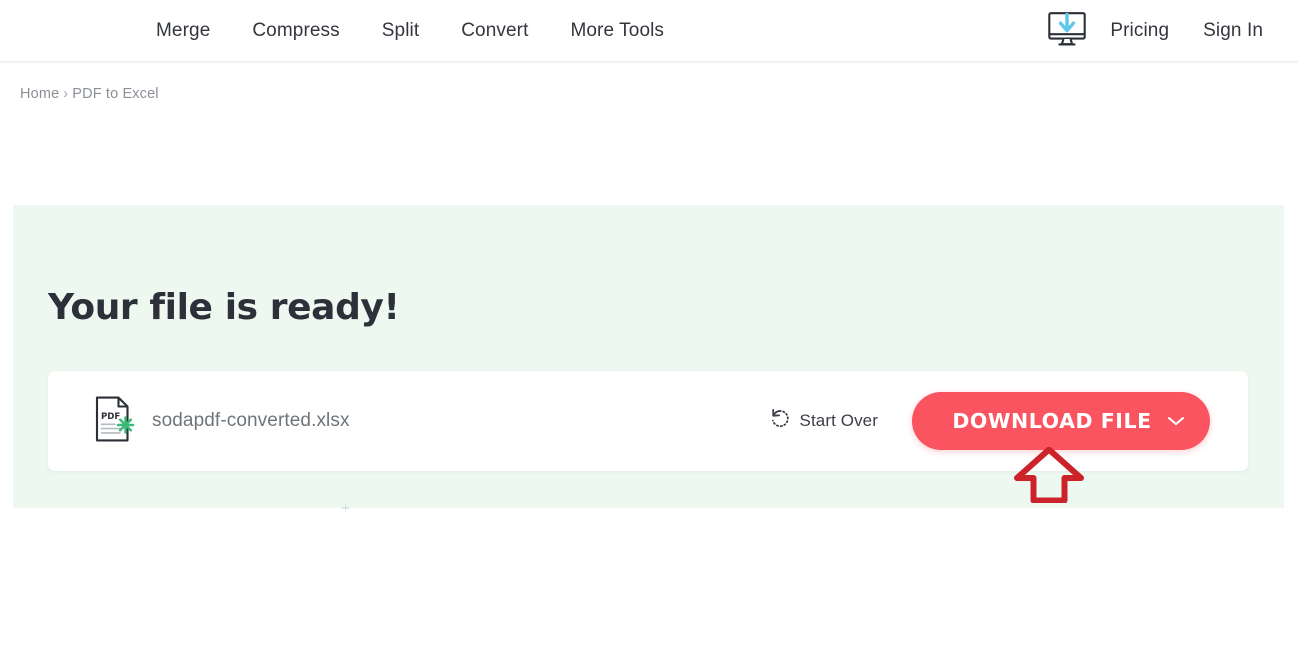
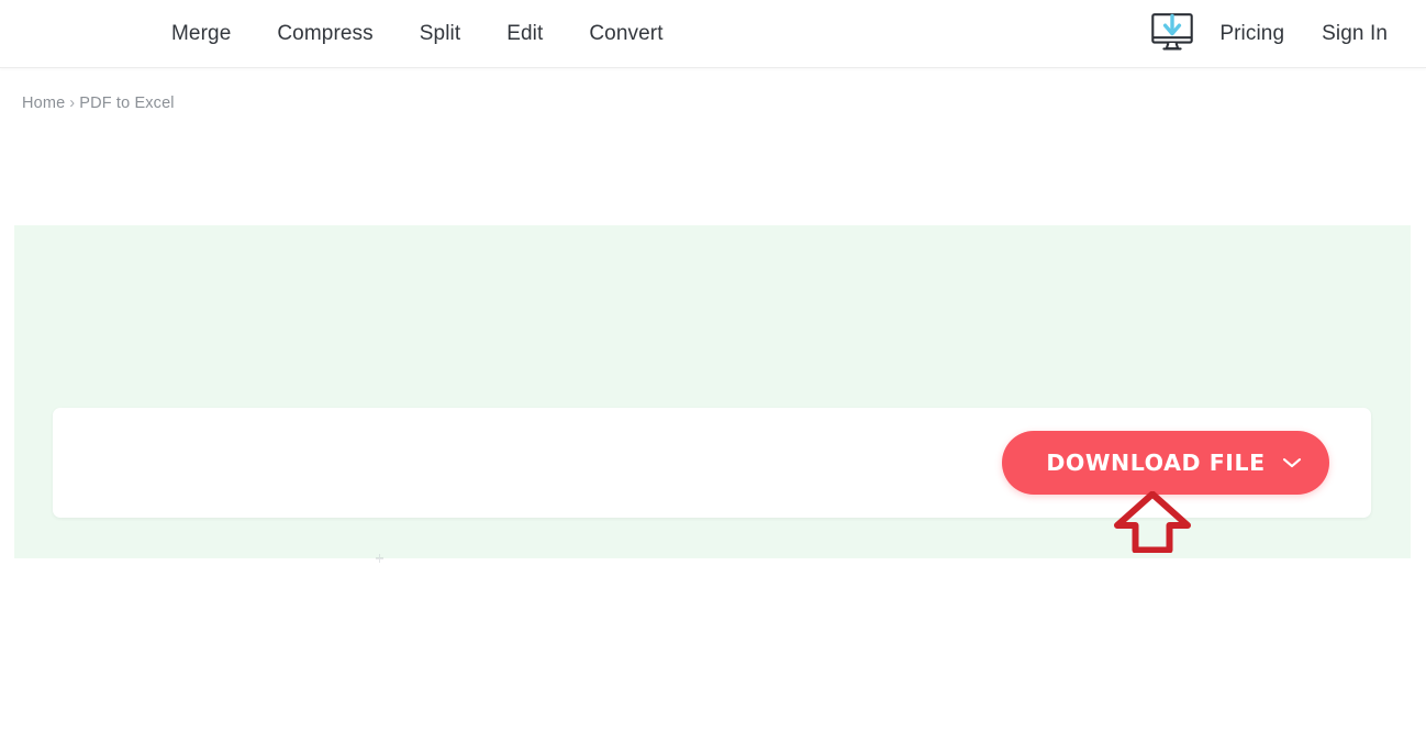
  Merge
  Compress
  Split
+ Edit
  Convert
- More Tools
  Pricing
  Sign In
  Home › PDF to Excel
- Your file is ready!
- PDF
- sodapdf-converted.xlsx
- Start Over
  DOWNLOAD FILE
